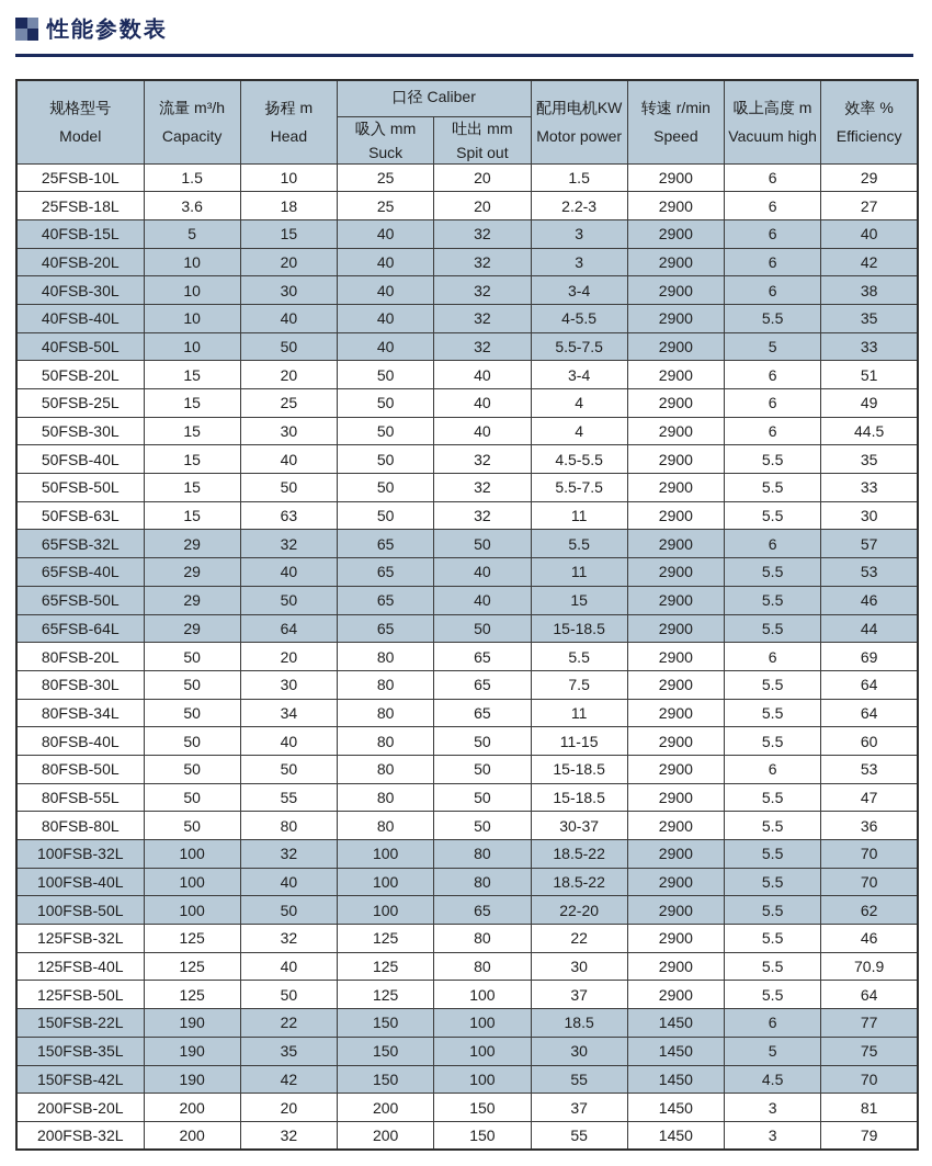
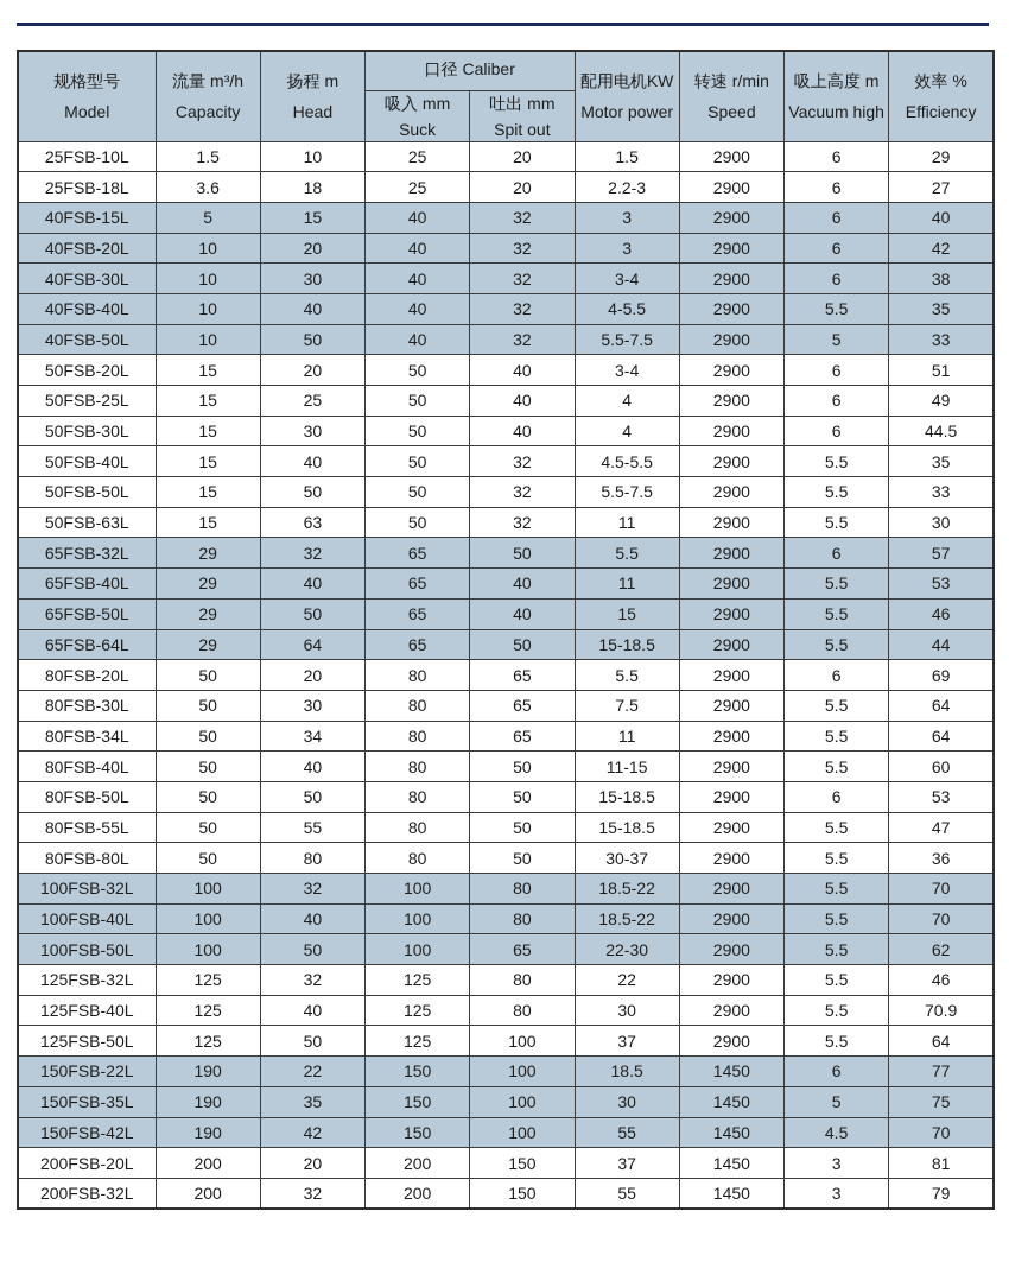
- 性能参数表
  规格型号 Model	流量 m³/h Capacity	扬程 m Head	口径 Caliber	配用电机KW Motor power	转速 r/min Speed	吸上高度 m Vacuum high	效率 % Efficiency
  吸入 mm Suck	吐出 mm Spit out
  25FSB-10L	1.5	10	25	20	1.5	2900	6	29
  25FSB-18L	3.6	18	25	20	2.2-3	2900	6	27
  40FSB-15L	5	15	40	32	3	2900	6	40
  40FSB-20L	10	20	40	32	3	2900	6	42
  40FSB-30L	10	30	40	32	3-4	2900	6	38
  40FSB-40L	10	40	40	32	4-5.5	2900	5.5	35
  40FSB-50L	10	50	40	32	5.5-7.5	2900	5	33
  50FSB-20L	15	20	50	40	3-4	2900	6	51
  50FSB-25L	15	25	50	40	4	2900	6	49
  50FSB-30L	15	30	50	40	4	2900	6	44.5
  50FSB-40L	15	40	50	32	4.5-5.5	2900	5.5	35
  50FSB-50L	15	50	50	32	5.5-7.5	2900	5.5	33
  50FSB-63L	15	63	50	32	11	2900	5.5	30
  65FSB-32L	29	32	65	50	5.5	2900	6	57
  65FSB-40L	29	40	65	40	11	2900	5.5	53
  65FSB-50L	29	50	65	40	15	2900	5.5	46
  65FSB-64L	29	64	65	50	15-18.5	2900	5.5	44
  80FSB-20L	50	20	80	65	5.5	2900	6	69
  80FSB-30L	50	30	80	65	7.5	2900	5.5	64
  80FSB-34L	50	34	80	65	11	2900	5.5	64
  80FSB-40L	50	40	80	50	11-15	2900	5.5	60
  80FSB-50L	50	50	80	50	15-18.5	2900	6	53
  80FSB-55L	50	55	80	50	15-18.5	2900	5.5	47
  80FSB-80L	50	80	80	50	30-37	2900	5.5	36
  100FSB-32L	100	32	100	80	18.5-22	2900	5.5	70
  100FSB-40L	100	40	100	80	18.5-22	2900	5.5	70
- 100FSB-50L	100	50	100	65	22-20	2900	5.5	62
+ 100FSB-50L	100	50	100	65	22-30	2900	5.5	62
  125FSB-32L	125	32	125	80	22	2900	5.5	46
  125FSB-40L	125	40	125	80	30	2900	5.5	70.9
  125FSB-50L	125	50	125	100	37	2900	5.5	64
  150FSB-22L	190	22	150	100	18.5	1450	6	77
  150FSB-35L	190	35	150	100	30	1450	5	75
  150FSB-42L	190	42	150	100	55	1450	4.5	70
  200FSB-20L	200	20	200	150	37	1450	3	81
  200FSB-32L	200	32	200	150	55	1450	3	79
